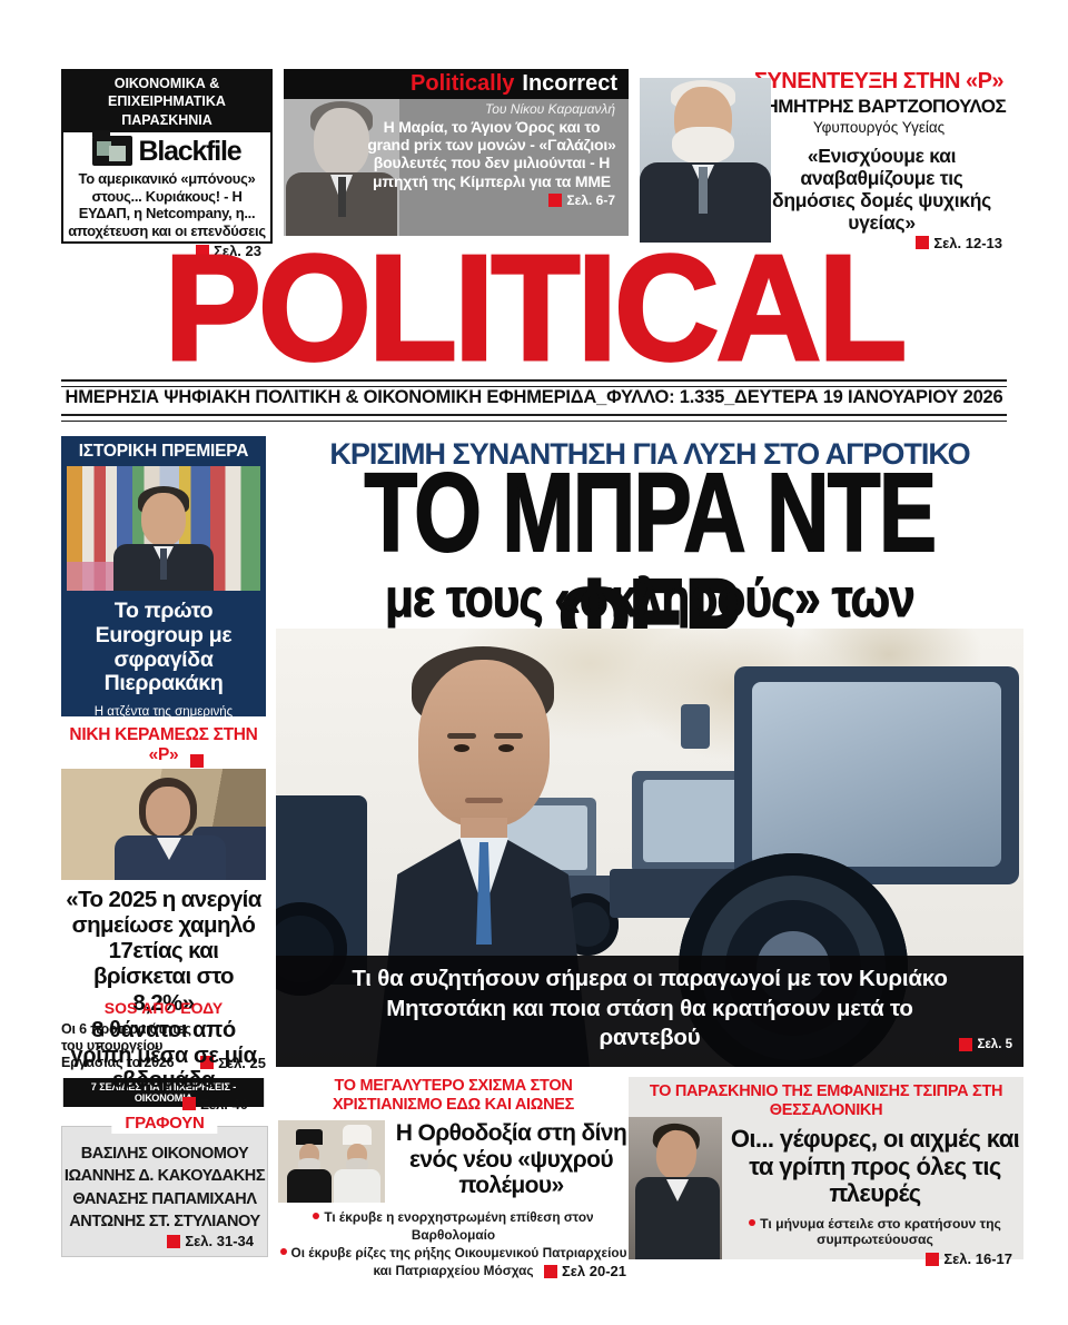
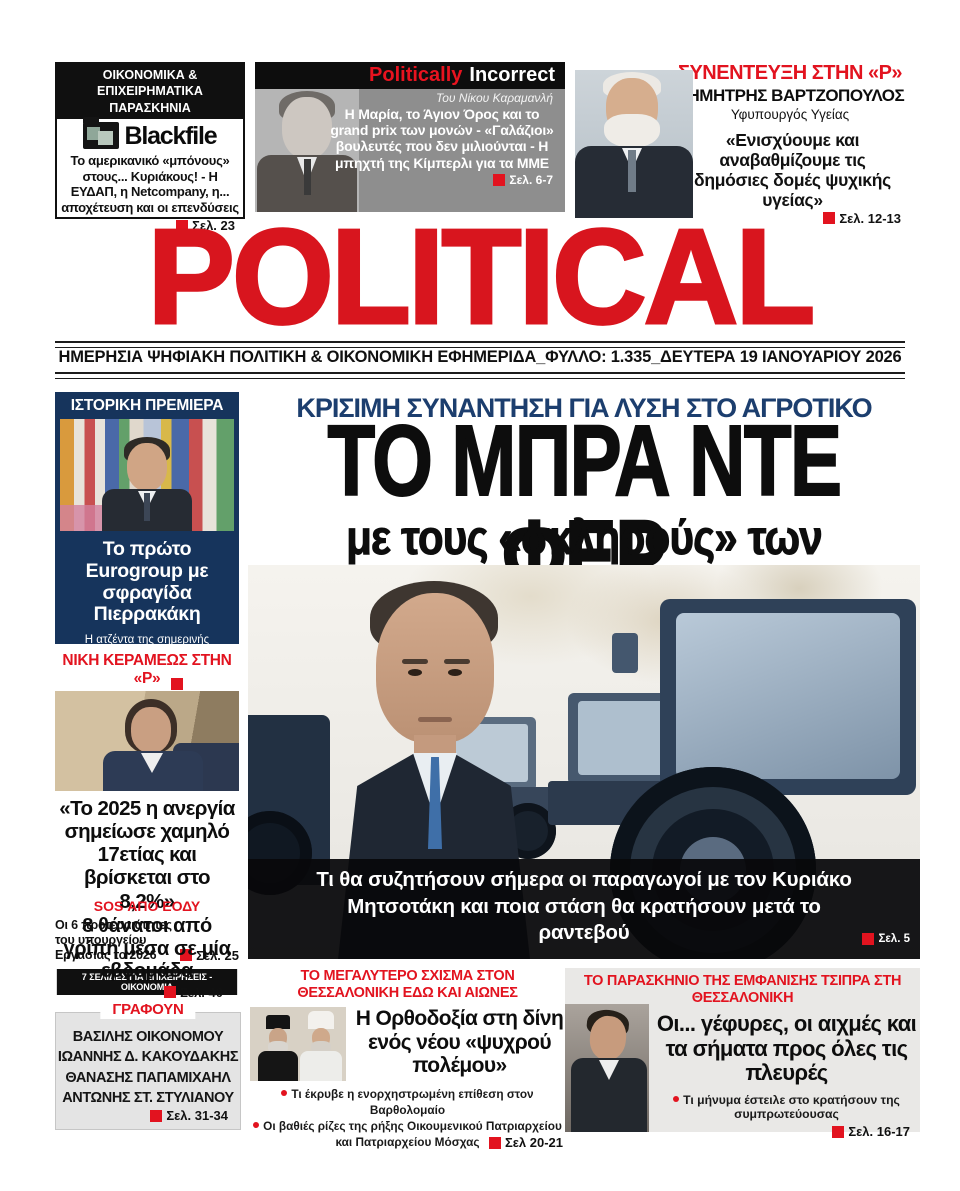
  ΟΙΚΟΝΟΜΙΚΑ & ΕΠΙΧΕΙΡΗΜΑΤΙΚΑ ΠΑΡΑΣΚΗΝΙΑ
  Blackfile
  Το αμερικανικό «μπόνους» στους... Κυριάκους! - Η ΕΥΔΑΠ, η Netcompany, η... αποχέτευση και οι επενδύσεις
  Σελ. 23
  Politically
  Incorrect
  Του Νίκου Καραμανλή
  Η Μαρία, το Άγιον Όρος και το grand prix των μονών - «Γαλάζιοι» βουλευτές που δεν μιλιούνται - Η μπηχτή της Κίμπερλι για τα ΜΜΕ
  Σελ. 6-7
  ΥΝΕΝΤΕΥΞΗ ΣΤΗΝ «Ρ»
  ΗΜΗΤΡΗΣ ΒΑΡΤΖΟΠΟΥΛΟΣ
  Υφυπουργός Υγείας
  «Ενισχύουμε και αναβαθμίζουμε τις δημόσιες δομές ψυχικής υγείας»
  Σελ. 12-13
  POLITICAL
  ΗΜΕΡΗΣΙΑ ΨΗΦΙΑΚΗ ΠΟΛΙΤΙΚΗ & ΟΙΚΟΝΟΜΙΚΗ ΕΦΗΜΕΡΙΔΑ_ΦΥΛΛΟ: 1.335_ΔΕΥΤΕΡΑ 19 ΙΑΝΟΥΑΡΙΟΥ 2026
  ΙΣΤΟΡΙΚΗ ΠΡΕΜΙΕΡΑ
  Το πρώτο Eurogroup με σφραγίδα Πιερρακάκη
  Η ατζέντα της σημερινής συνεδρίασης και τα μεγάλα διακυβεύματα
  Σελ. 22
  ΝΙΚΗ ΚΕΡΑΜΕΩΣ ΣΤΗΝ «Ρ»
  «Το 2025 η ανεργία σημείωσε χαμηλό 17ετίας και βρίσκεται στο 8,2%»
  Οι 6 προτεραιότητες του υπουργείου Εργασίας το 2026
  Σελ. 25
  7 ΣΕΛΙΔΕΣ ΓΙΑ ΕΠΙΧΕΙΡΗΣΕΙΣ - ΟΙΚΟΝΟΜ
  SOS ΑΠΟ ΕΟΔΥ
  8 θάνατοι από γρίπη μέσα σε μία εβδομάδα
  Σελ. 40
  ΓΡΑΦΟΥΝ
  ΒΑΣΙΛΗΣ ΟΙΚΟΝΟΜΟΥ
  ΙΩΑΝΝΗΣ Δ. ΚΑΚΟΥΔΑΚΗΣ
  ΘΑΝΑΣΗΣ ΠΑΠΑΜΙΧΑΗΛ
  ΑΝΤΩΝΗΣ ΣΤ. ΣΤΥΛΙΑΝΟΥ
  Σελ. 31-34
  ΚΡΙΣΙΜΗ ΣΥΝΑΝΤΗΣΗ ΓΙΑ ΛΥΣΗ ΣΤΟ ΑΓΡΟΤΙΚΟ
  ΤΟ ΜΠΡΑ ΝΤΕ ΦΕΡ
  με τους «σκληρούς» των
  Τι θα συζητήσουν σήμερα οι παραγωγοί με τον Κυριάκο Μητσοτάκη και ποια στάση θα κρατήσουν μετά το ραντεβού
  Σελ. 5
- ΤΟ ΜΕΓΑΛΥΤΕΡΟ ΣΧΙΣΜΑ ΣΤΟΝ ΧΡΙΣΤΙΑΝΙΣΜΟ ΕΔΩ ΚΑΙ ΑΙΩΝΕΣ
+ ΤΟ ΜΕΓΑΛΥΤΕΡΟ ΣΧΙΣΜΑ ΣΤΟΝ ΘΕΣΣΑΛΟΝΙΚΗ ΕΔΩ ΚΑΙ ΑΙΩΝΕΣ
  Η Ορθοδοξία στη δίνη ενός νέου «ψυχρού πολέμου»
  Τι έκρυβε η ενορχηστρωμένη επίθεση στον Βαρθολομαίο
- Οι έκρυβε ρίζες της ρήξης Οικουμενικού Πατριαρχείου και Πατριαρχείου Μόσχας
+ Οι βαθιές ρίζες της ρήξης Οικουμενικού Πατριαρχείου και Πατριαρχείου Μόσχας
  Σελ 20-21
  ΤΟ ΠΑΡΑΣΚΗΝΙΟ ΤΗΣ ΕΜΦΑΝΙΣΗΣ ΤΣΙΠΡΑ ΣΤΗ ΘΕΣΣΑΛΟΝΙΚΗ
- Οι... γέφυρες, οι αιχμές και τα γρίπη προς όλες τις πλευρές
+ Οι... γέφυρες, οι αιχμές και τα σήματα προς όλες τις πλευρές
  Τι μήνυμα έστειλε στο κρατήσουν της συμπρωτεύουσας
  Σελ. 16-17
